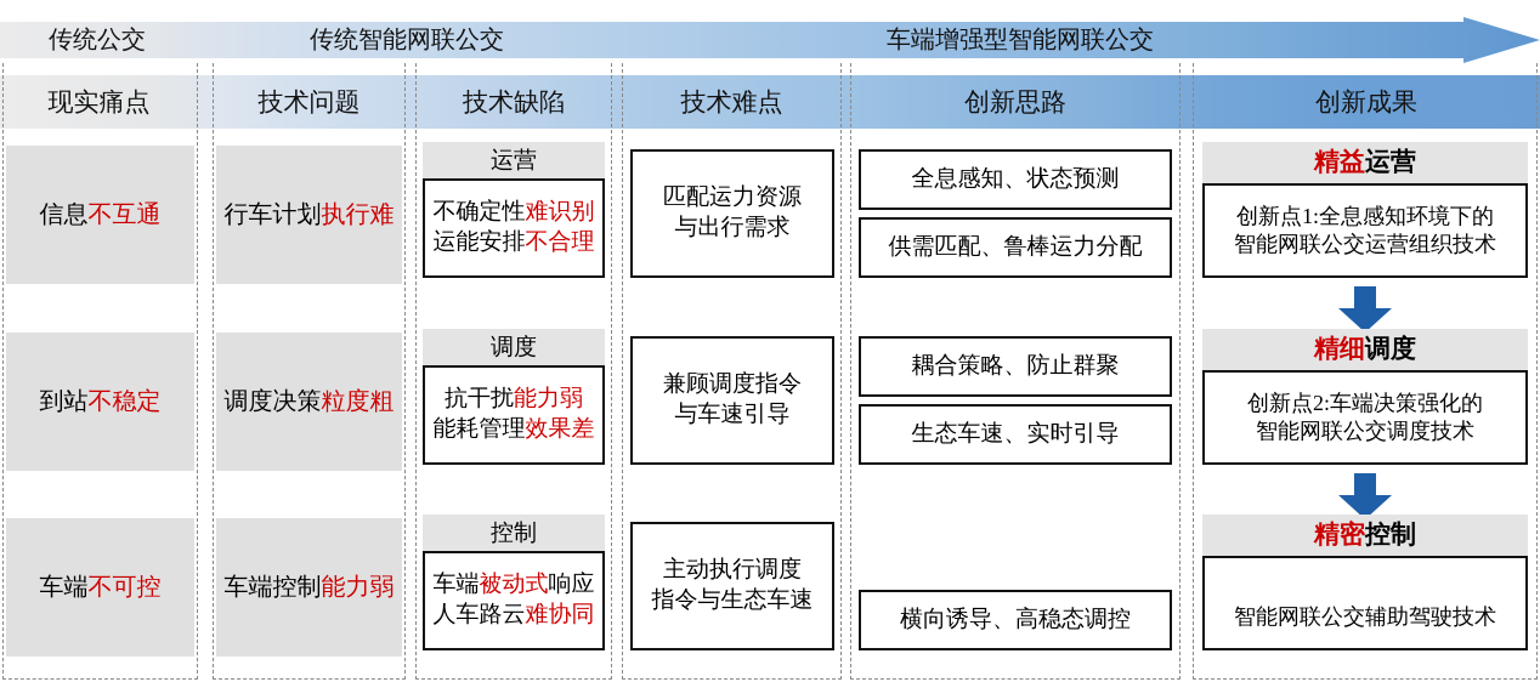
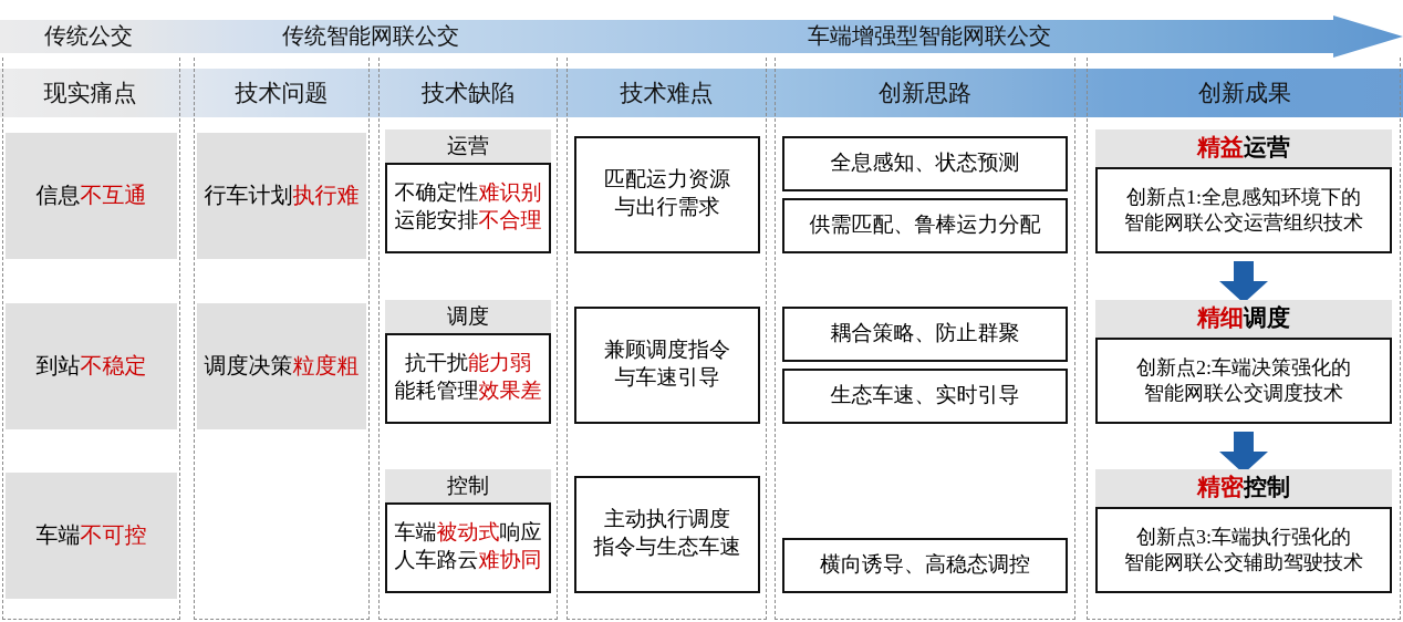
  传统公交
  传统智能网联公交
  车端增强型智能网联公交
  现实痛点
  技术问题
  技术缺陷
  技术难点
  创新思路
  创新成果
  信息不互通
  到站不稳定
  车端不可控
  行车计划执行难
  调度决策粒度粗
- 车端控制能力弱
  运营
  不确定性难识别
  运能安排不合理
  调度
  抗干扰能力弱
  能耗管理效果差
  控制
  车端被动式响应
  人车路云难协同
  匹配运力资源
  与出行需求
  兼顾调度指令
  与车速引导
  主动执行调度
  指令与生态车速
  全息感知、状态预测
  供需匹配、鲁棒运力分配
  耦合策略、防止群聚
  生态车速、实时引导
  横向诱导、高稳态调控
  精益运营
  创新点1:全息感知环境下的
  智能网联公交运营组织技术
  精细调度
  创新点2:车端决策强化的
  智能网联公交调度技术
  精密控制
+ 创新点3:车端执行强化的
  智能网联公交辅助驾驶技术
